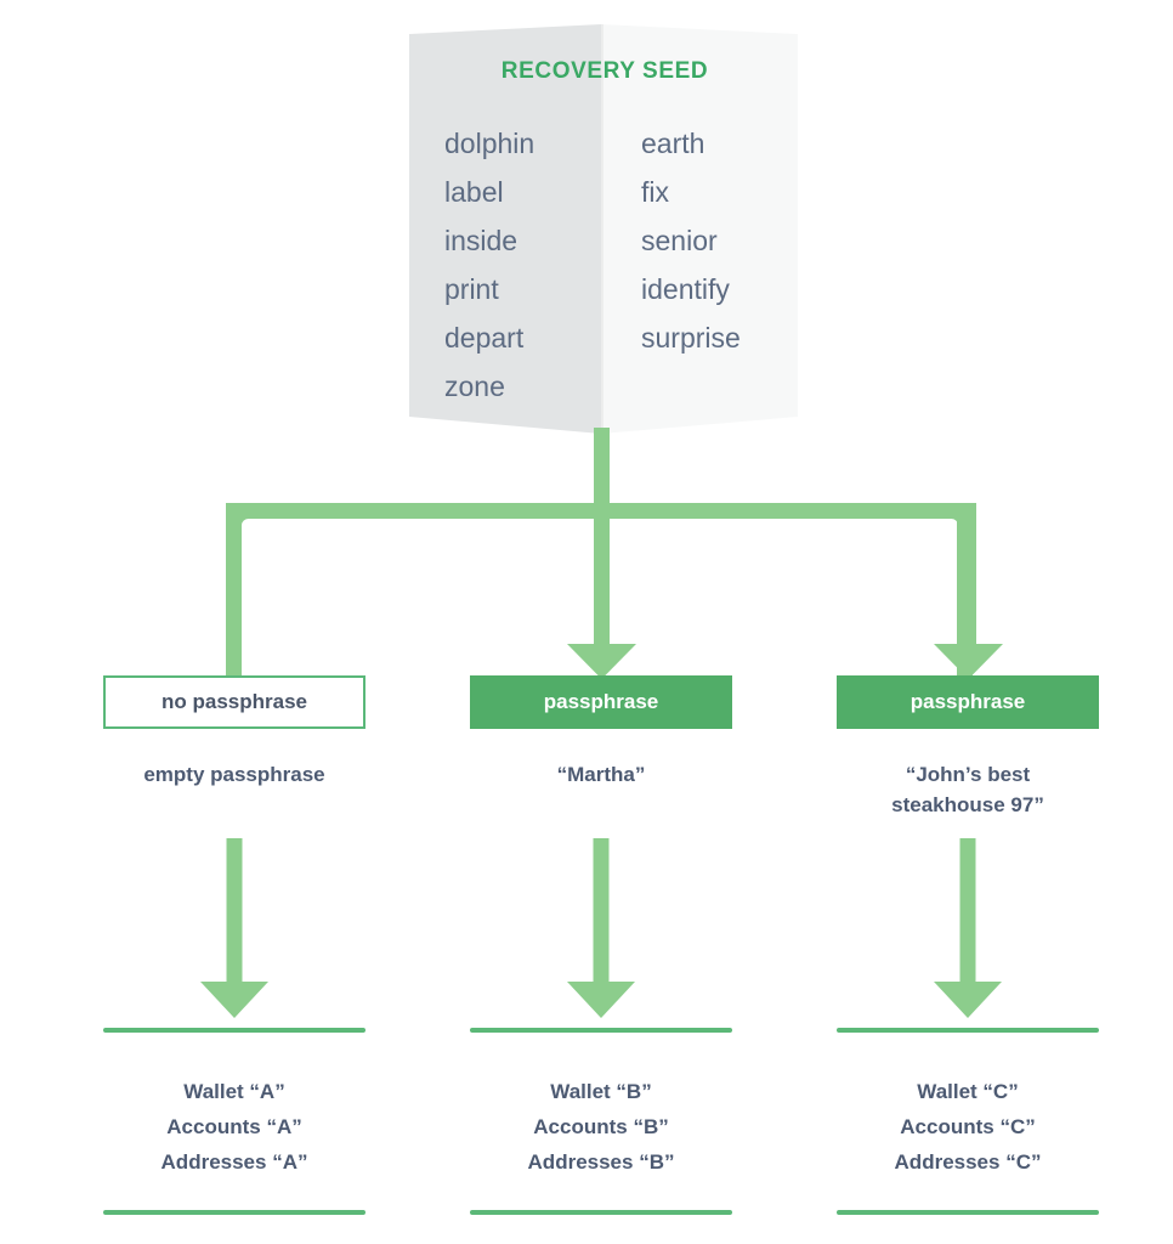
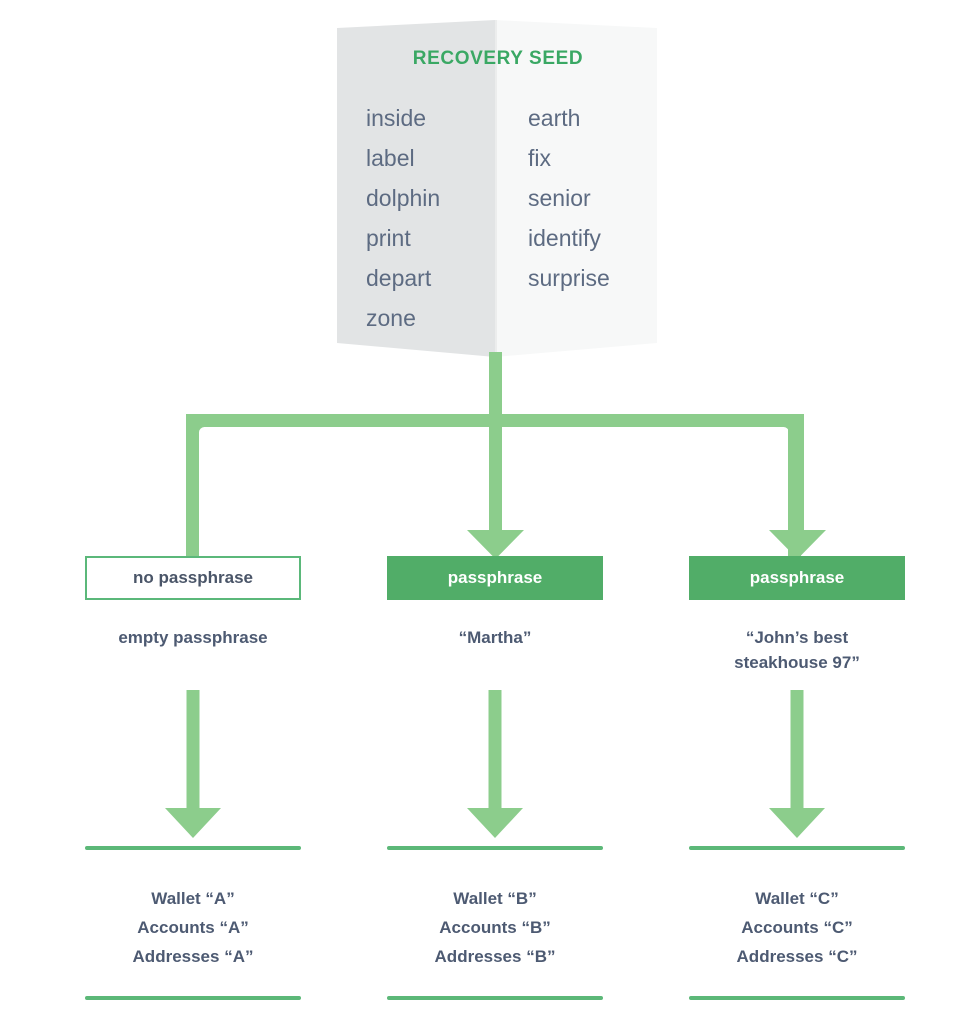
  RECOVERY SEED
- dolphin
+ inside
  label
- inside
+ dolphin
  print
  depart
  zone
  earth
  fix
  senior
  identify
  surprise
  no passphrase
  empty passphrase
  Wallet “A”
  Accounts “A”
  Addresses “A”
  passphrase
  “Martha”
  Wallet “B”
  Accounts “B”
  Addresses “B”
  passphrase
  “John’s best
  steakhouse 97”
  Wallet “C”
  Accounts “C”
  Addresses “C”
